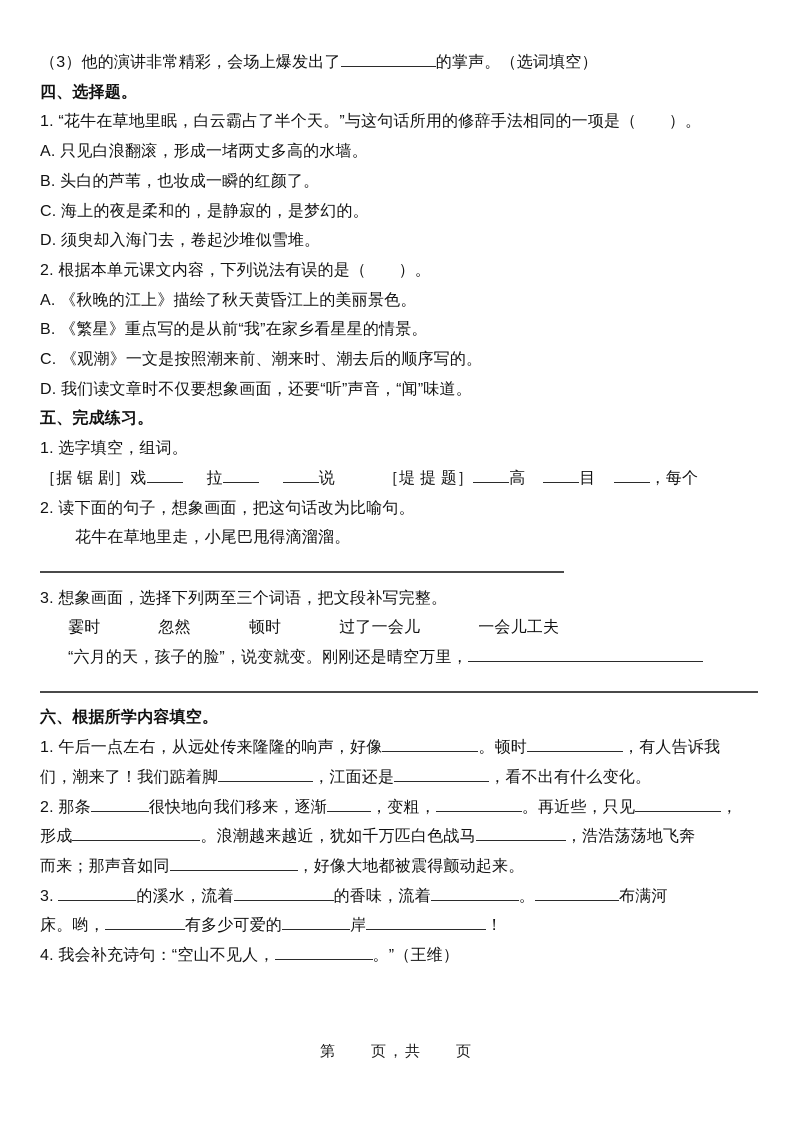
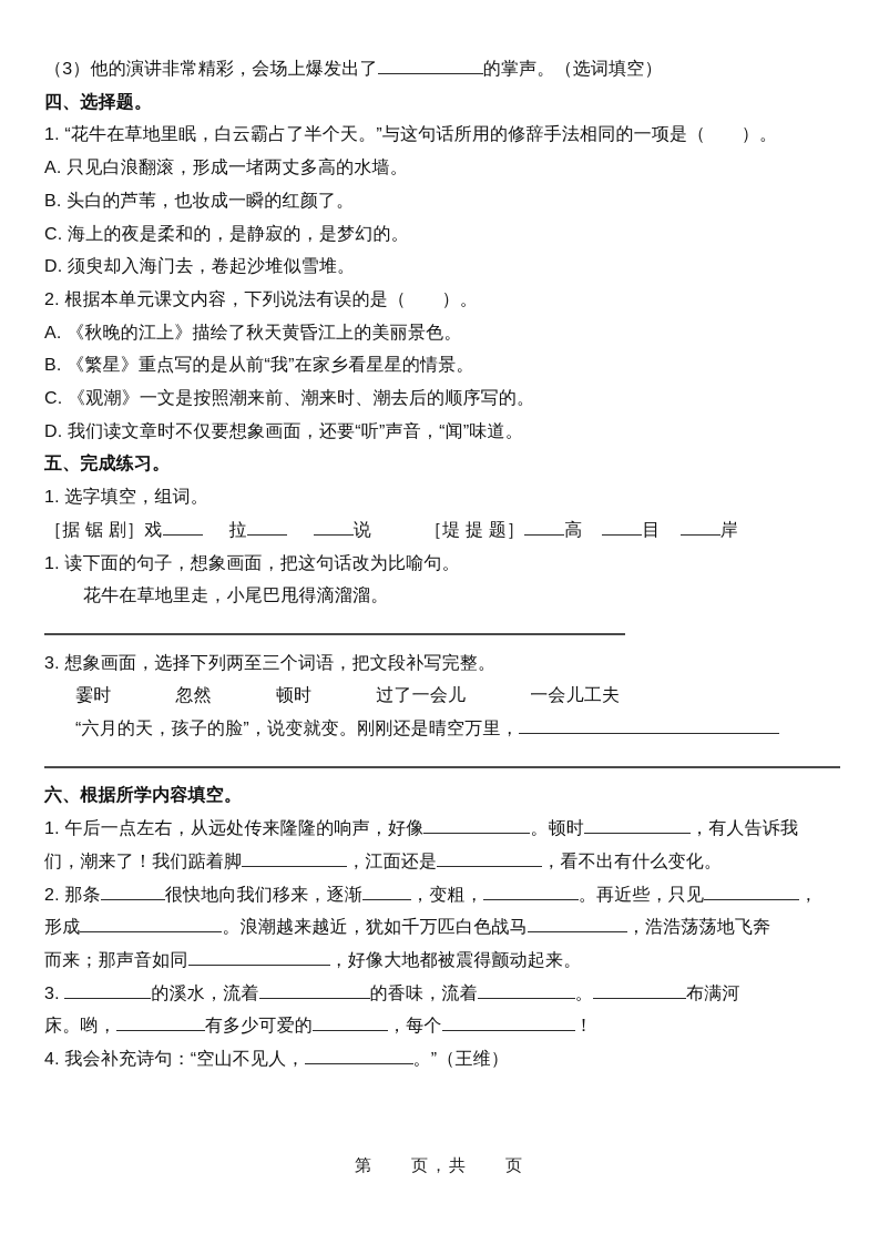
  （3）他的演讲非常精彩，会场上爆发出了 的掌声。（选词填空）
  四、选择题。
  1. “花牛在草地里眠，白云霸占了半个天。”与这句话所用的修辞手法相同的一项是（ ）。
  A. 只见白浪翻滚，形成一堵两丈多高的水墙。
  B. 头白的芦苇，也妆成一瞬的红颜了。
  C. 海上的夜是柔和的，是静寂的，是梦幻的。
  D. 须臾却入海门去，卷起沙堆似雪堆。
  2. 根据本单元课文内容，下列说法有误的是（ ）。
  A. 《秋晚的江上》描绘了秋天黄昏江上的美丽景色。
  B. 《繁星》重点写的是从前“我”在家乡看星星的情景。
  C. 《观潮》一文是按照潮来前、潮来时、潮去后的顺序写的。
  D. 我们读文章时不仅要想象画面，还要“听”声音，“闻”味道。
  五、完成练习。
  1. 选字填空，组词。
- ［据 锯 剧］戏 拉 说 ［堤 提 题］ 高 目 ，每个
+ ［据 锯 剧］戏 拉 说 ［堤 提 题］ 高 目 岸
- 2. 读下面的句子，想象画面，把这句话改为比喻句。
+ 1. 读下面的句子，想象画面，把这句话改为比喻句。
  花牛在草地里走，小尾巴甩得滴溜溜。
  3. 想象画面，选择下列两至三个词语，把文段补写完整。
  霎时 忽然 顿时 过了一会儿 一会儿工夫
  “六月的天，孩子的脸”，说变就变。刚刚还是晴空万里，
  六、根据所学内容填空。
  1. 午后一点左右，从远处传来隆隆的响声，好像 。顿时 ，有人告诉我
  们，潮来了！我们踮着脚 ，江面还是 ，看不出有什么变化。
  2. 那条 很快地向我们移来，逐渐 ，变粗， 。再近些，只见 ，
  形成 。浪潮越来越近，犹如千万匹白色战马 ，浩浩荡荡地飞奔
  而来；那声音如同 ，好像大地都被震得颤动起来。
  3. 的溪水，流着 的香味，流着 。 布满河
- 床。哟， 有多少可爱的 岸 ！
+ 床。哟， 有多少可爱的 ，每个 ！
  4. 我会补充诗句：“空山不见人， 。”（王维）
  第 页，共 页
